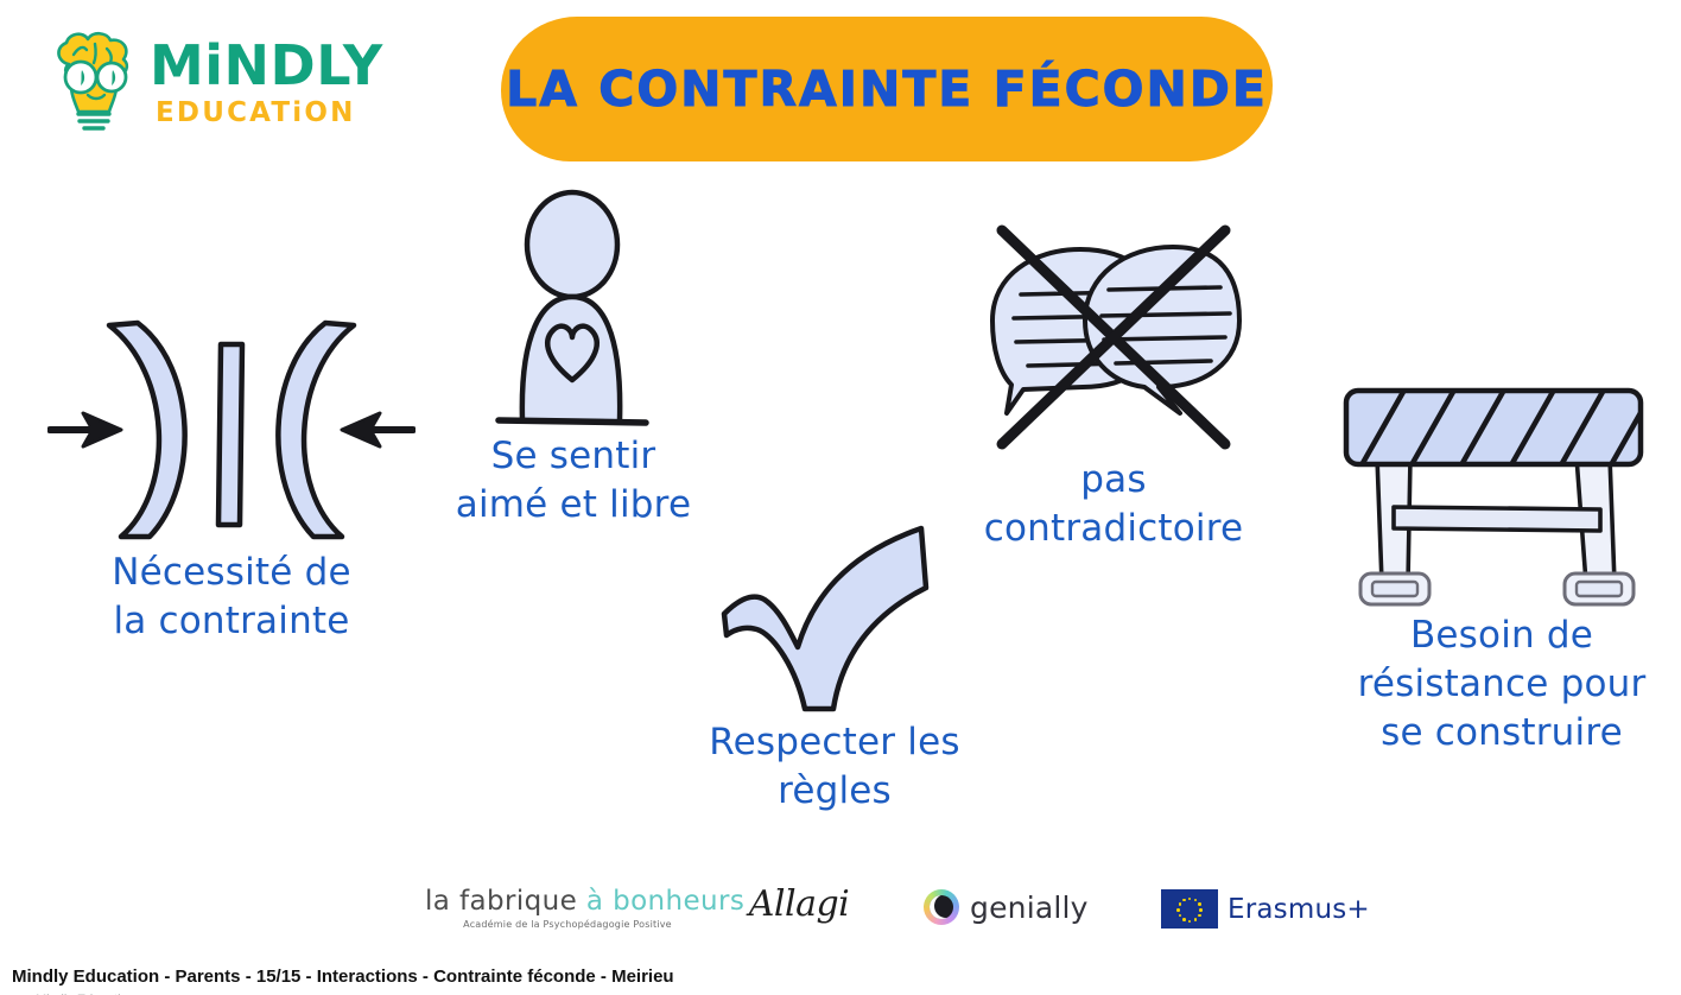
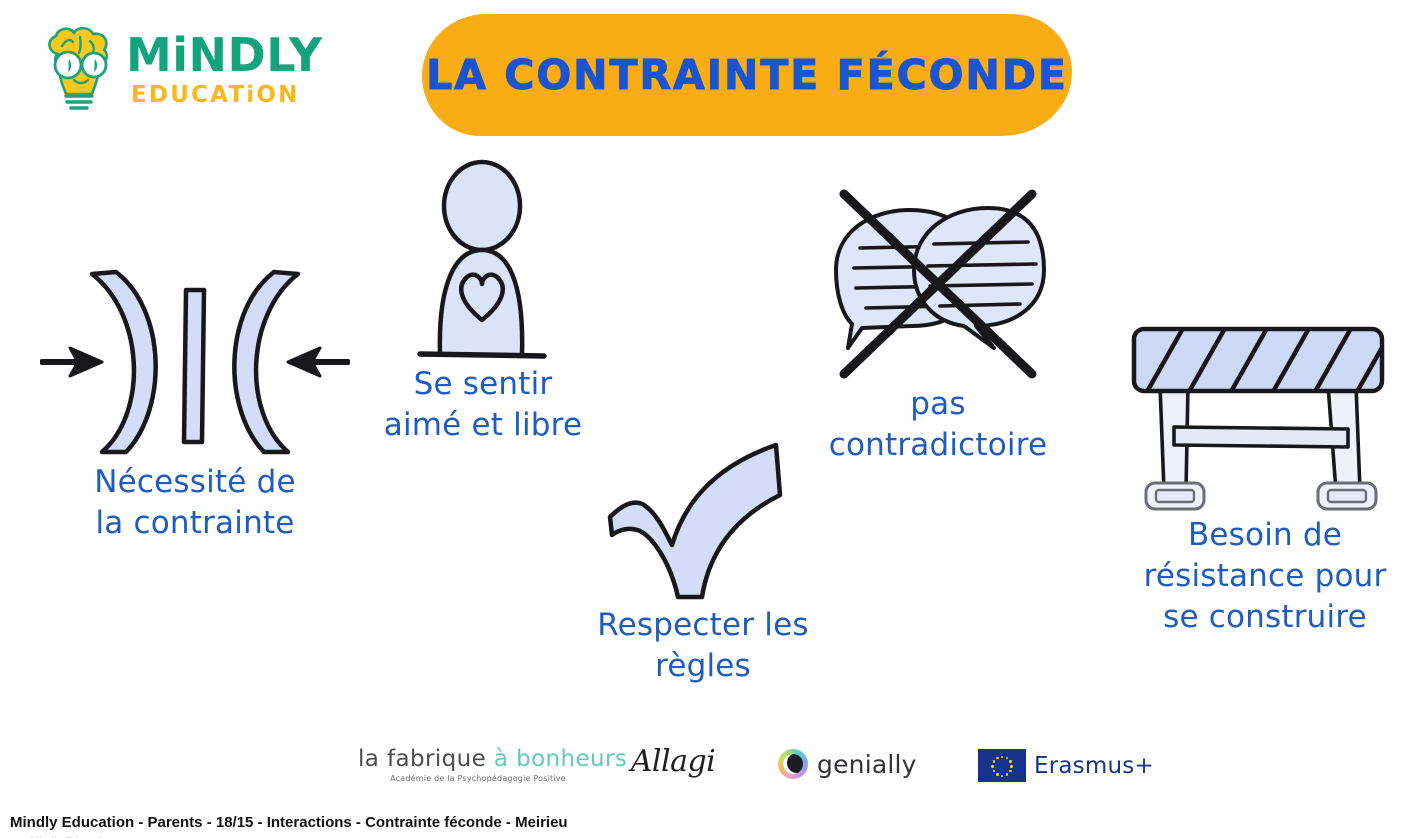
  MiNDLY
  EDUCATiON
  LA CONTRAINTE FÉCONDE
  Nécessité de
  la contrainte
  Se sentir
  aimé et libre
  pas
  contradictoire
  Respecter les
  règles
  Besoin de
  résistance pour
  se construire
  la fabrique à bonheurs
  Académie de la Psychopédagogie Positive
  Allagi
  genially
  Erasmus+
- Mindly Education - Parents - 15/15 - Interactions - Contrainte féconde - Meirieu
+ Mindly Education - Parents - 18/15 - Interactions - Contrainte féconde - Meirieu
